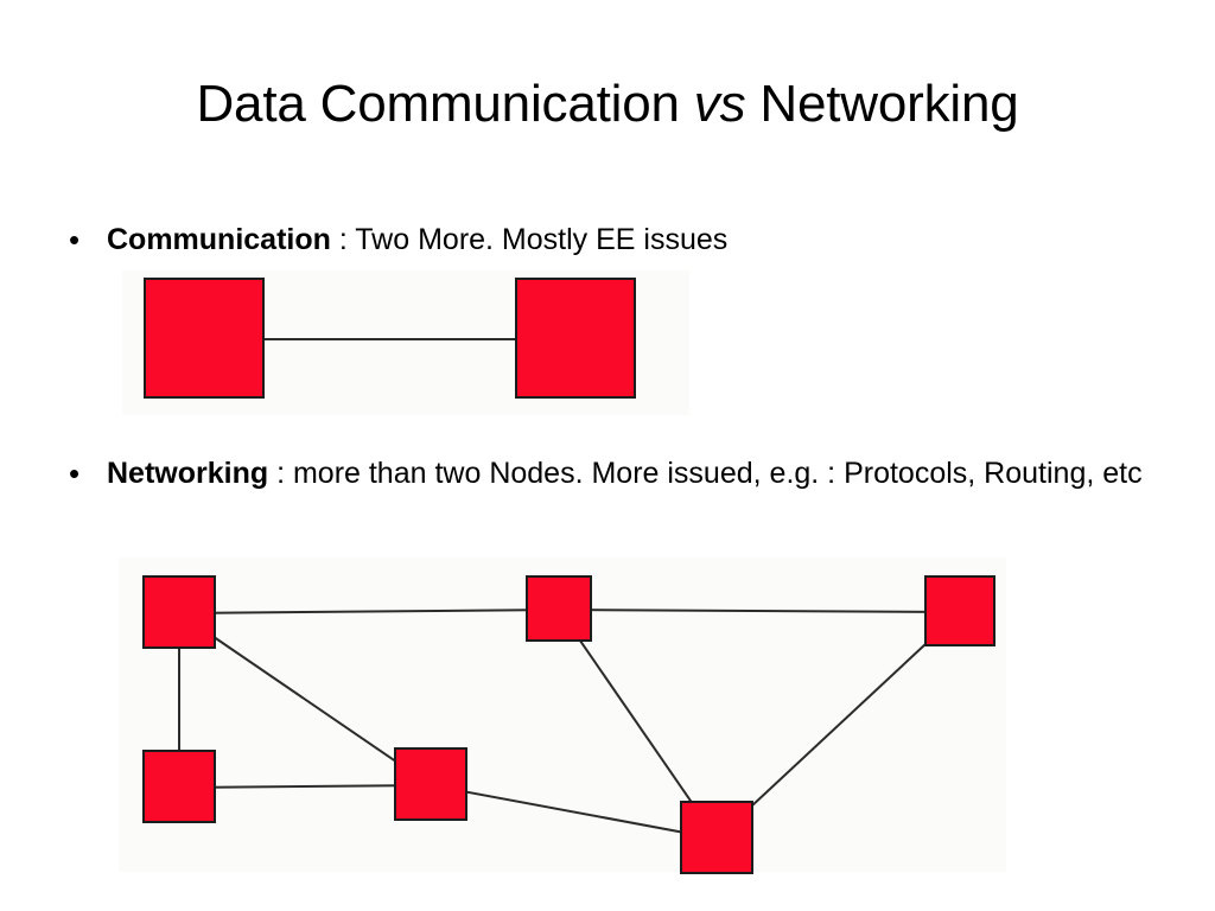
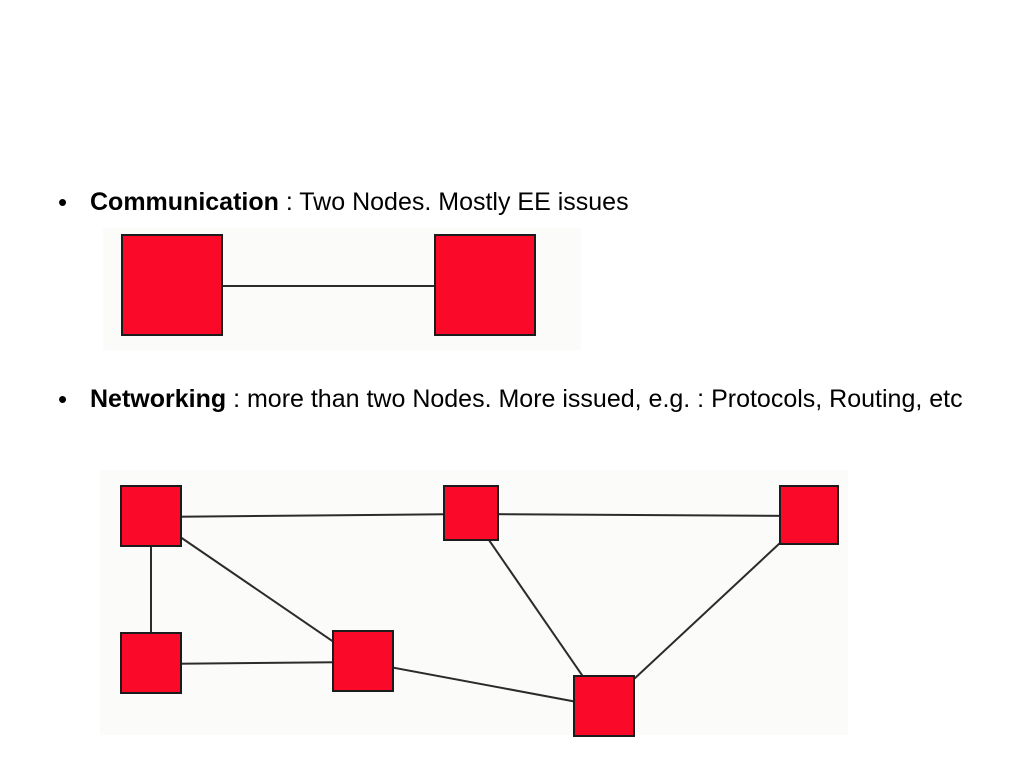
- Data Communication vs Networking
  •
- Communication : Two More. Mostly EE issues
+ Communication : Two Nodes. Mostly EE issues
  •
  Networking : more than two Nodes. More issued, e.g. : Protocols, Routing, etc
